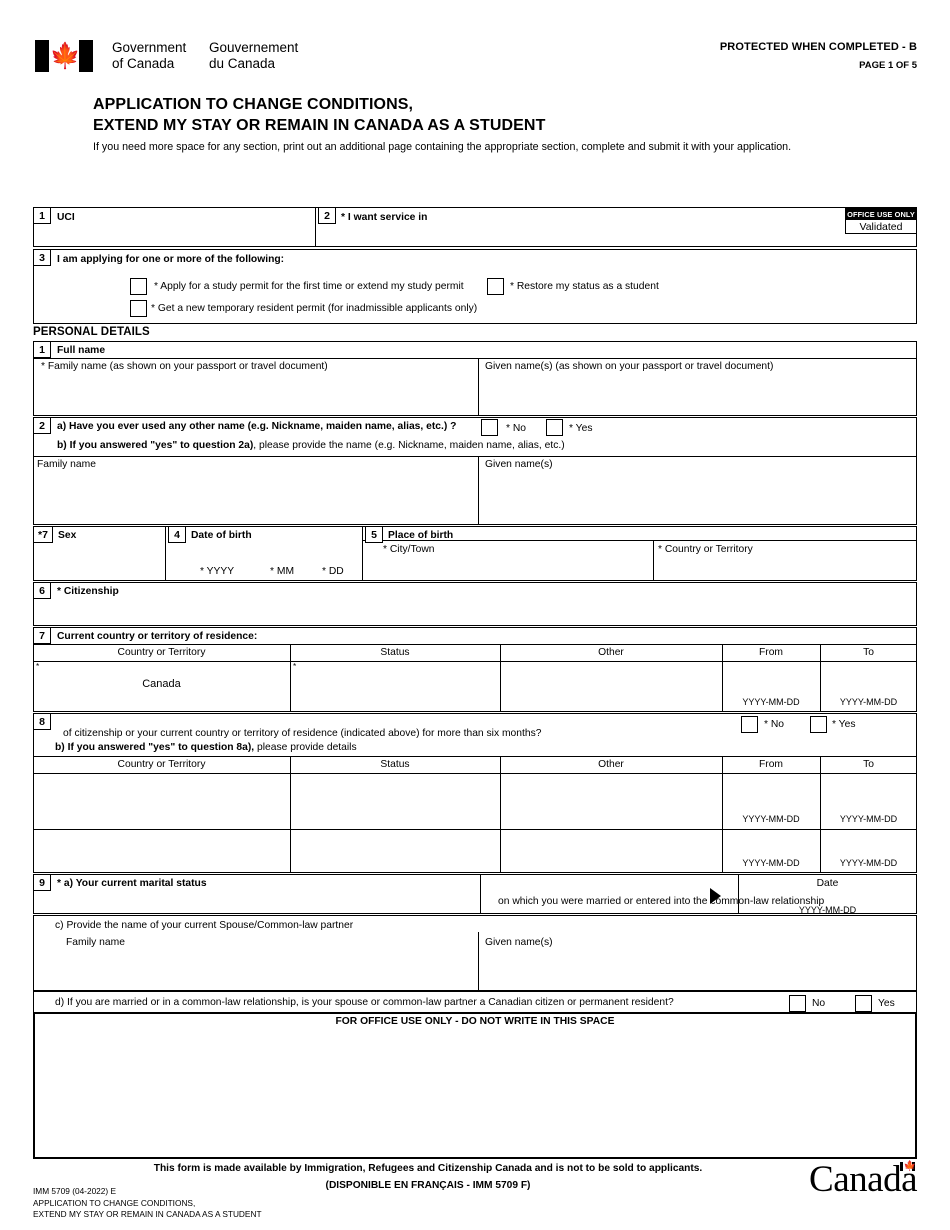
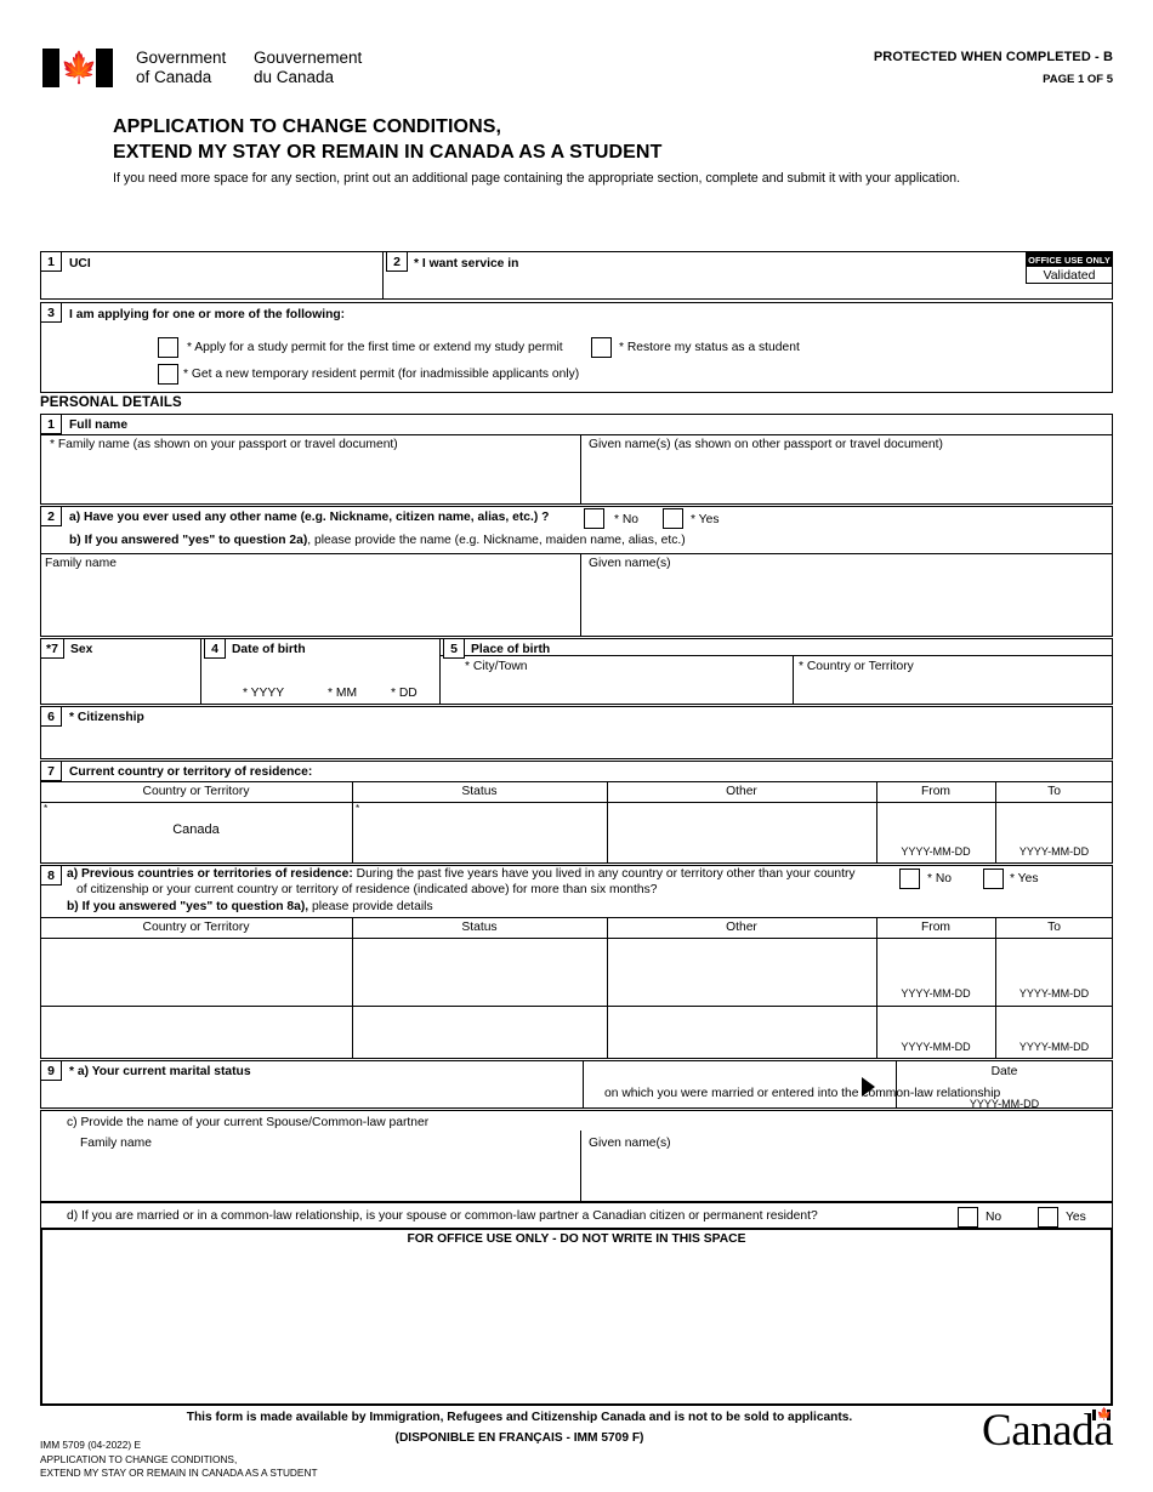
  🍁
  Government
  of Canada Gouvernement
  du Canada
  PROTECTED WHEN COMPLETED - B
  PAGE 1 OF 5
  APPLICATION TO CHANGE CONDITIONS,
  EXTEND MY STAY OR REMAIN IN CANADA AS A STUDENT
  If you need more space for any section, print out an additional page containing the appropriate section, complete and submit it with your application.
  1
  UCI
  2
  * I want service in
  OFFICE USE ONLY
  Validated
  3
  I am applying for one or more of the following:
  * Apply for a study permit for the first time or extend my study permit
  * Restore my status as a student
  * Get a new temporary resident permit (for inadmissible applicants only)
  PERSONAL DETAILS
  1
  Full name
  * Family name (as shown on your passport or travel document)
- Given name(s) (as shown on your passport or travel document)
+ Given name(s) (as shown on other passport or travel document)
  2
- a) Have you ever used any other name (e.g. Nickname, maiden name, alias, etc.) ?
+ a) Have you ever used any other name (e.g. Nickname, citizen name, alias, etc.) ?
  * No
  * Yes
  b) If you answered "yes" to question 2a), please provide the name (e.g. Nickname, maiden name, alias, etc.)
  Family name
  Given name(s)
  *7
  Sex
  4
  Date of birth
  * YYYY
  * MM
  * DD
  5
  Place of birth
  * City/Town
  * Country or Territory
  6
  * Citizenship
  7
  Current country or territory of residence:
  Country or Territory
  Status
  Other
  From
  To
  *
  *
  Canada
  YYYY-MM-DD
  YYYY-MM-DD
  8
+ a) Previous countries or territories of residence: During the past five years have you lived in any country or territory other than your country
  of citizenship or your current country or territory of residence (indicated above) for more than six months?
  * No
  * Yes
  b) If you answered "yes" to question 8a), please provide details
  Country or Territory
  Status
  Other
  From
  To
  YYYY-MM-DD
  YYYY-MM-DD
  YYYY-MM-DD
  YYYY-MM-DD
  9
  * a) Your current marital status
  on which you were married or entered into the common-law relationship
  Date
  YYYY-MM-DD
  c) Provide the name of your current Spouse/Common-law partner
  Family name
  Given name(s)
  d) If you are married or in a common-law relationship, is your spouse or common-law partner a Canadian citizen or permanent resident?
  No
  Yes
  FOR OFFICE USE ONLY - DO NOT WRITE IN THIS SPACE
  This form is made available by Immigration, Refugees and Citizenship Canada and is not to be sold to applicants.
  (DISPONIBLE EN FRANÇAIS - IMM 5709 F)
  IMM 5709 (04-2022) E
  APPLICATION TO CHANGE CONDITIONS,
  EXTEND MY STAY OR REMAIN IN CANADA AS A STUDENT
  Canada
  🍁
